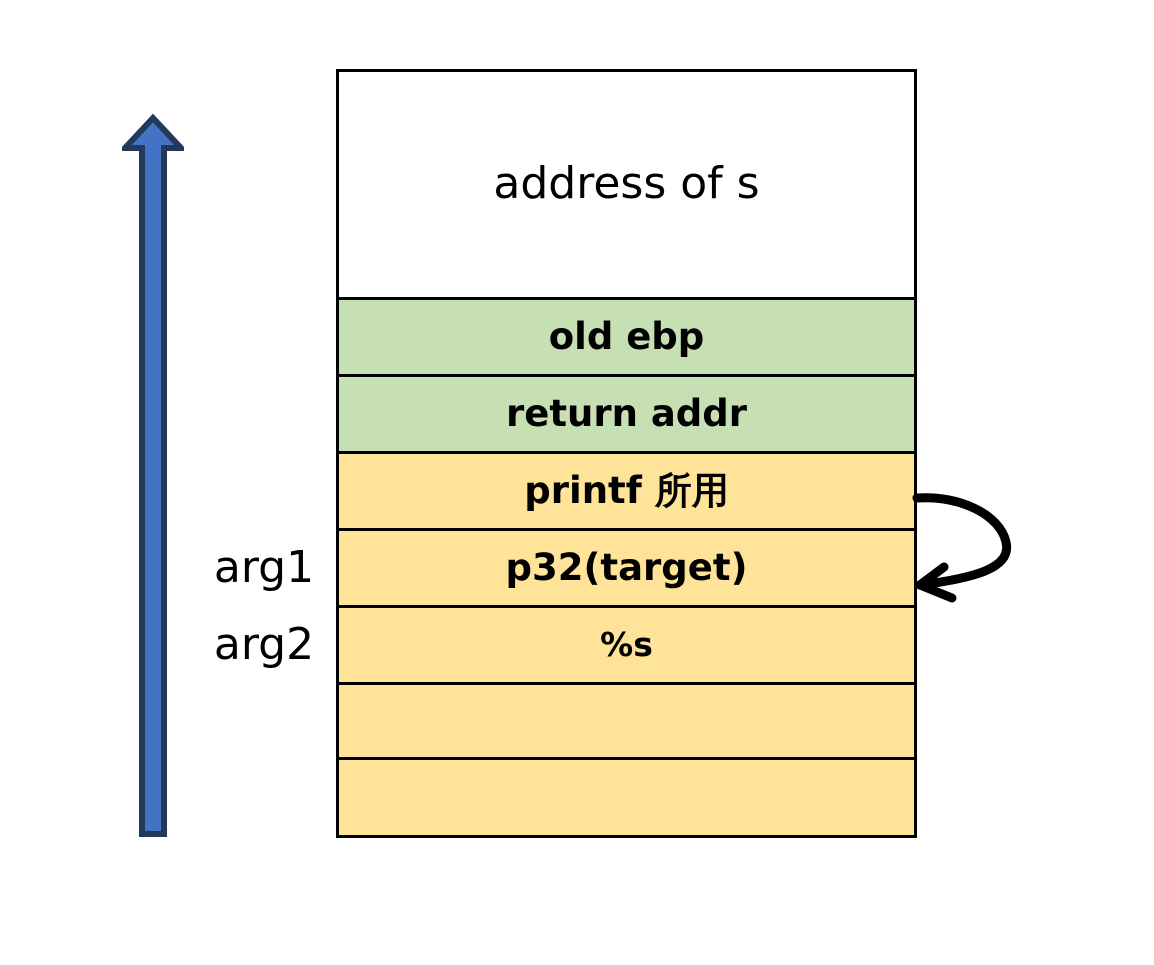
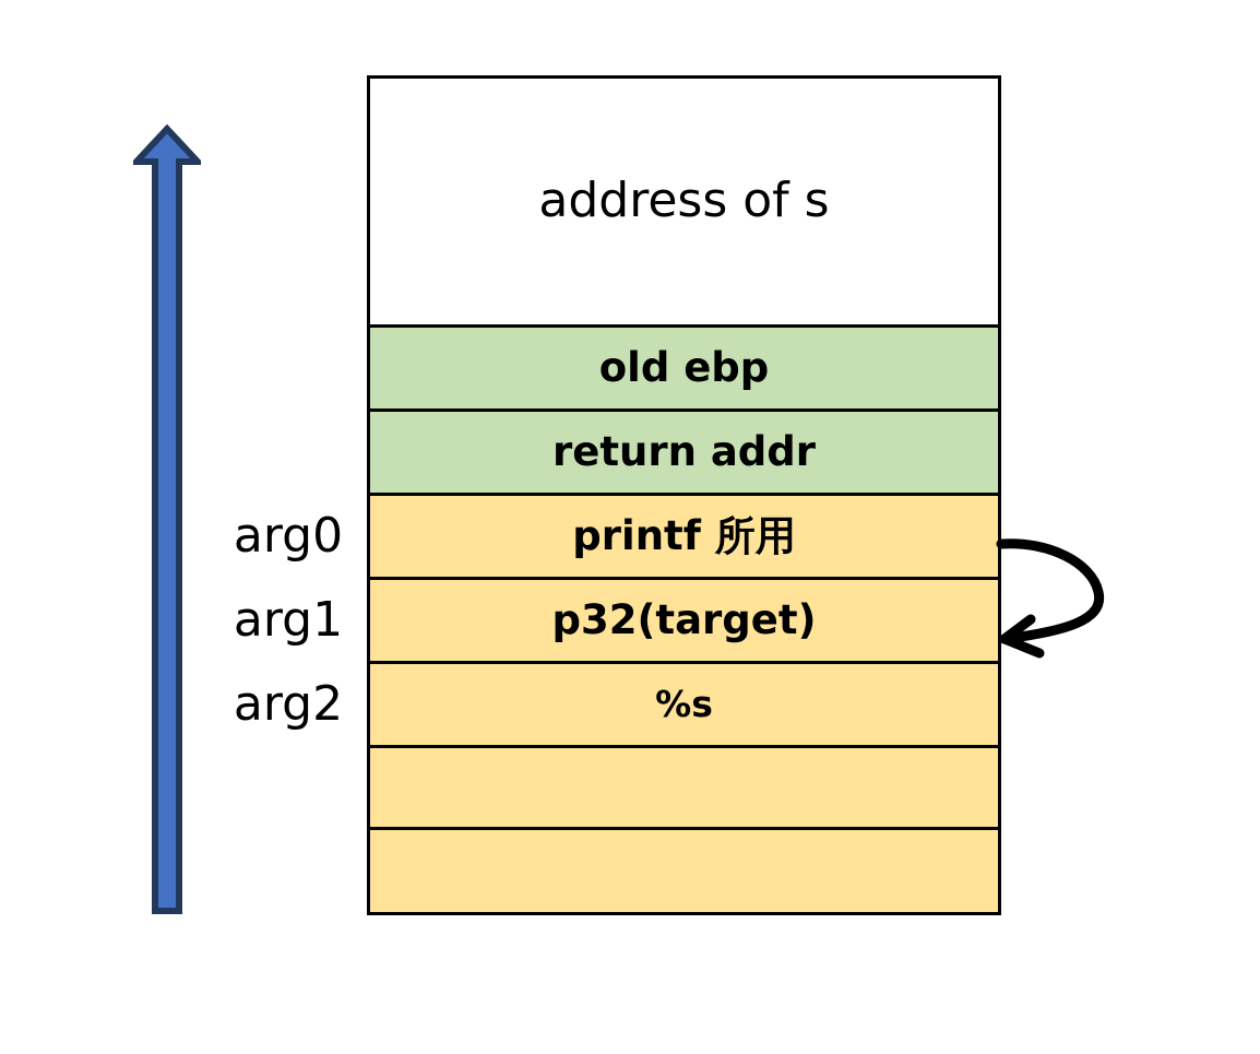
  address of s
  old ebp
  return addr
+ arg0
  printf 所用
  arg1
  p32(target)
  arg2
  %s
